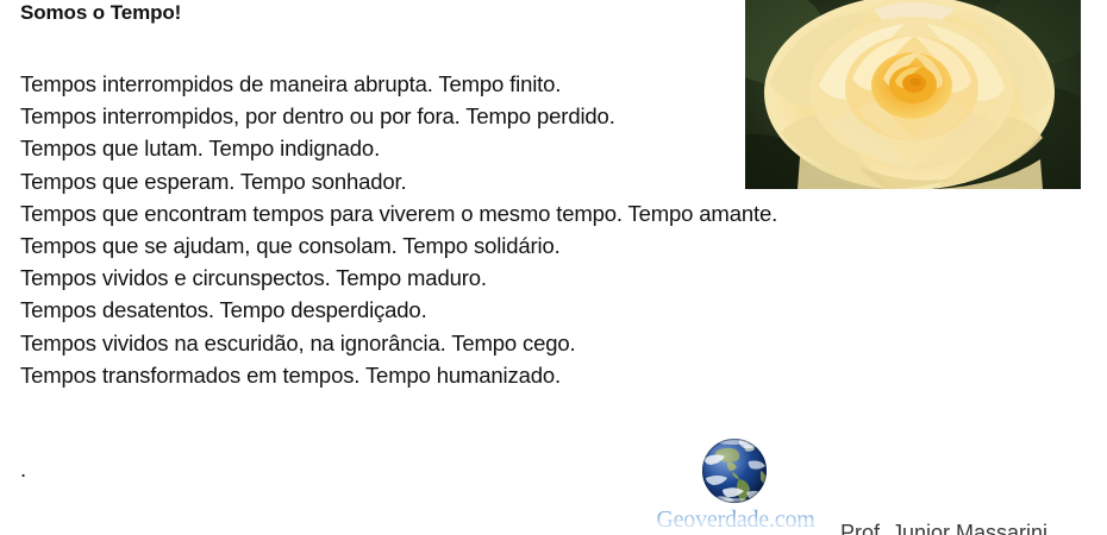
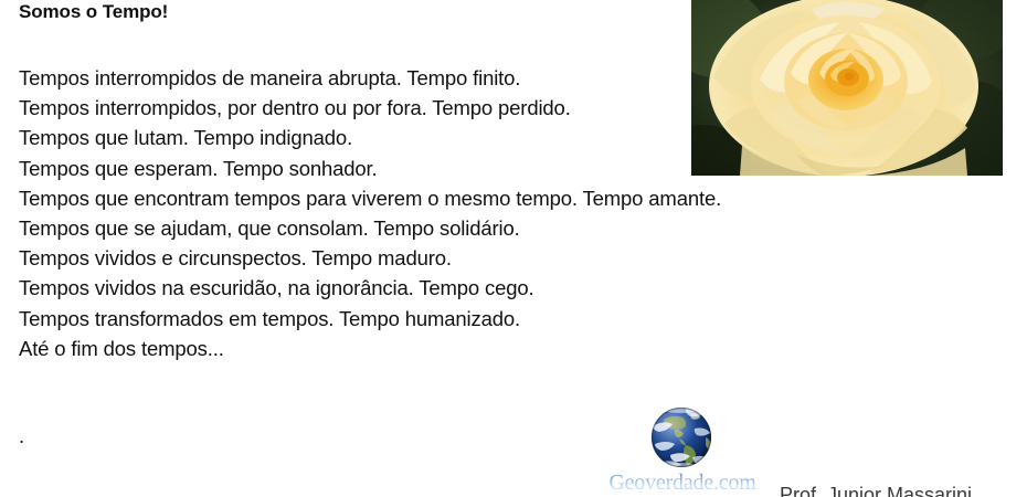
  Somos o Tempo!
  Tempos interrompidos de maneira abrupta. Tempo finito.
  Tempos interrompidos, por dentro ou por fora. Tempo perdido.
  Tempos que lutam. Tempo indignado.
  Tempos que esperam. Tempo sonhador.
  Tempos que encontram tempos para viverem o mesmo tempo. Tempo amante.
  Tempos que se ajudam, que consolam. Tempo solidário.
  Tempos vividos e circunspectos. Tempo maduro.
- Tempos desatentos. Tempo desperdiçado.
  Tempos vividos na escuridão, na ignorância. Tempo cego.
  Tempos transformados em tempos. Tempo humanizado.
+ Até o fim dos tempos...
  .
  Geoverdade.com
  Prof. Junior Massarini
